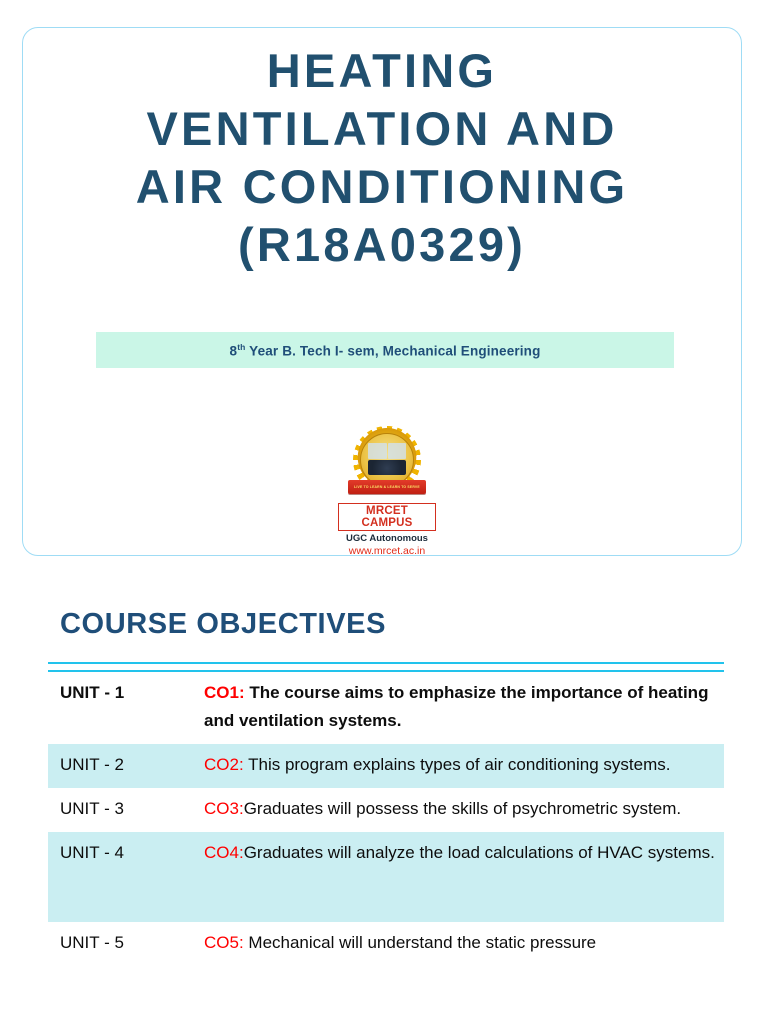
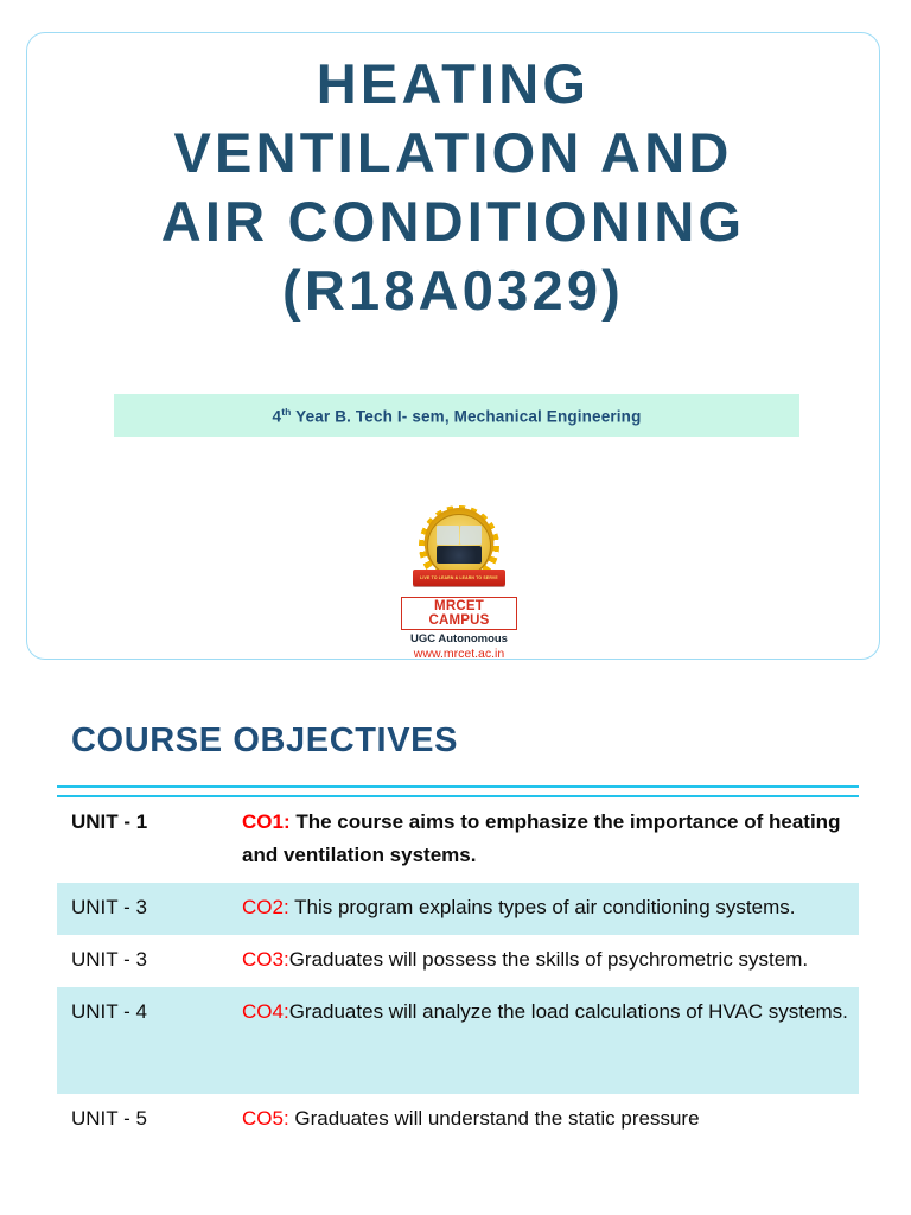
  HEATING
  VENTILATION AND
  AIR CONDITIONING
  (R18A0329)
- 8th Year B. Tech I- sem, Mechanical Engineering
+ 4th Year B. Tech I- sem, Mechanical Engineering
  MRCET CAMPUS
  UGC Autonomous
  www.mrcet.ac.in
  COURSE OBJECTIVES
  UNIT - 1	CO1: The course aims to emphasize the importance of heating and ventilation systems.
- UNIT - 2	CO2: This program explains types of air conditioning systems.
+ UNIT - 3	CO2: This program explains types of air conditioning systems.
  UNIT - 3	CO3:Graduates will possess the skills of psychrometric system.
  UNIT - 4	CO4:Graduates will analyze the load calculations of HVAC systems.
- UNIT - 5	CO5: Mechanical will understand the static pressure
+ UNIT - 5	CO5: Graduates will understand the static pressure
